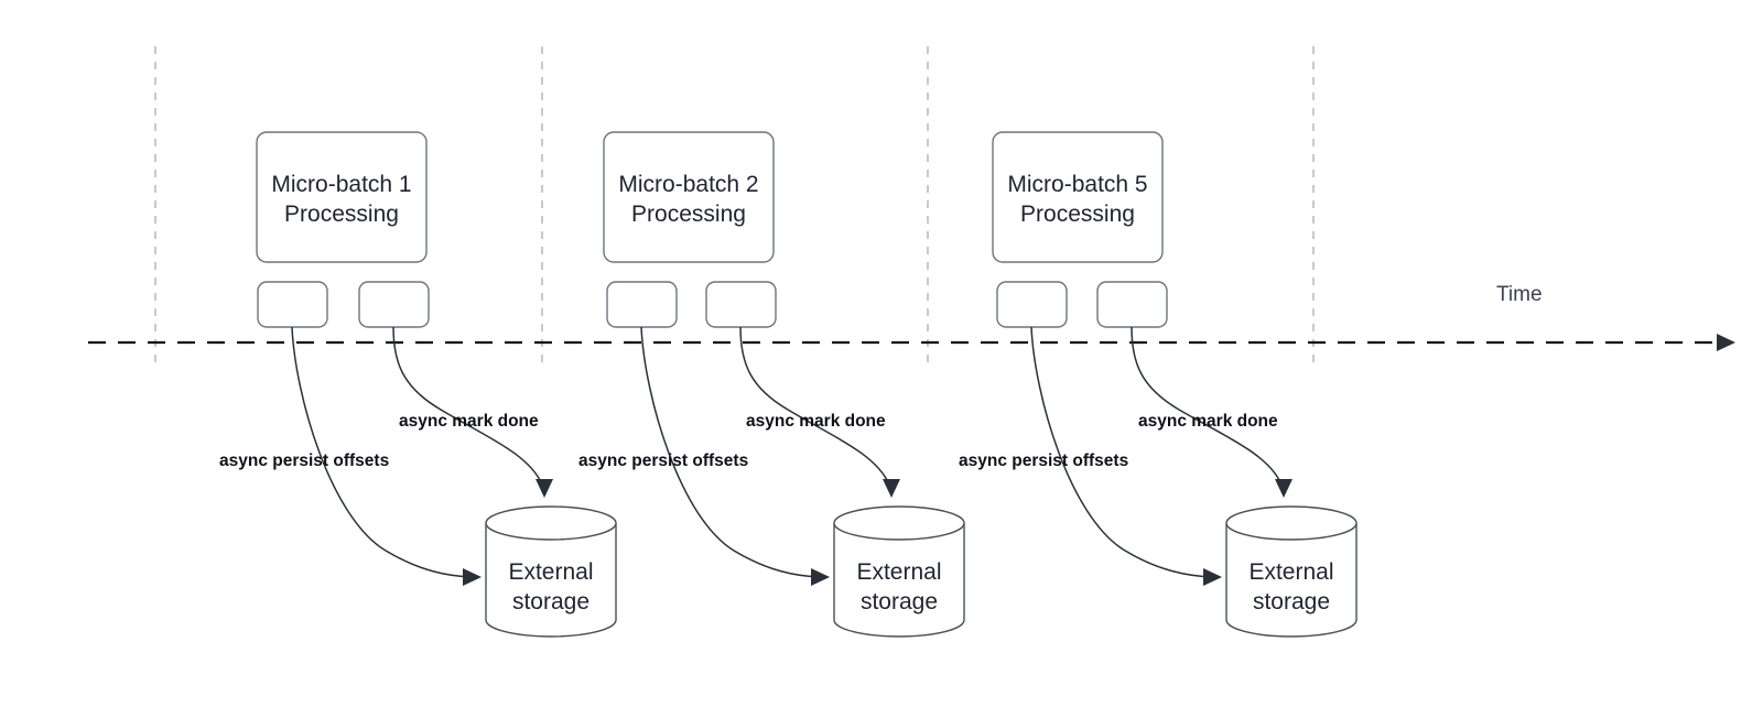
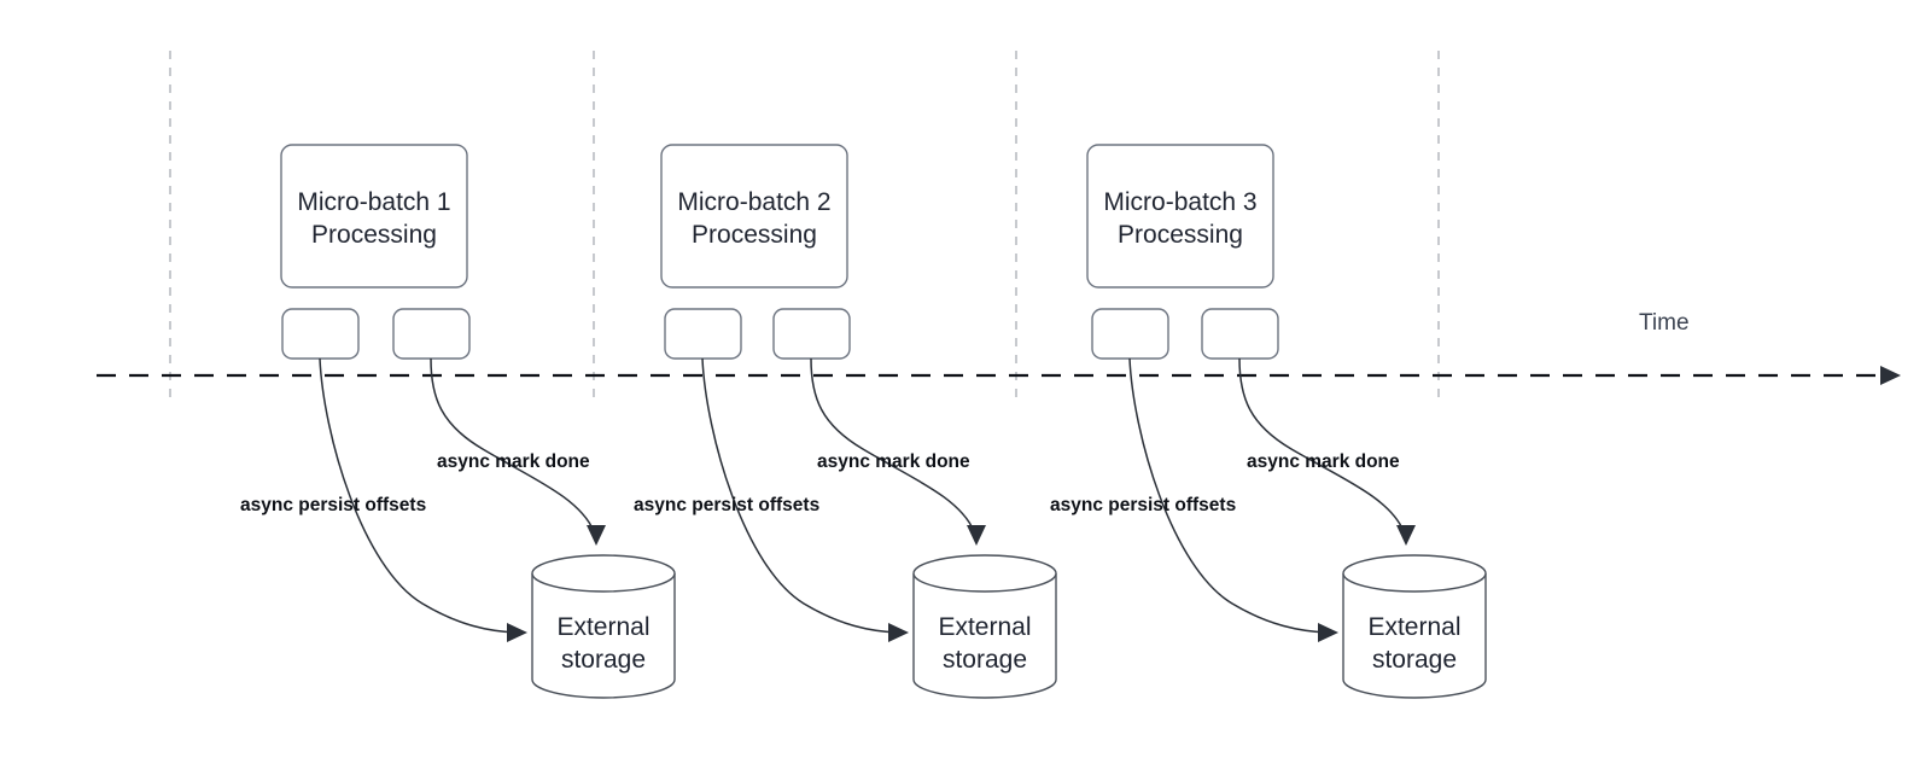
  Time
  Micro-batch 1
  Processing
  async persist offsets
  async mark done
  External
  storage
  Micro-batch 2
  Processing
  async persist offsets
  async mark done
  External
  storage
- Micro-batch 5
+ Micro-batch 3
  Processing
  async persist offsets
  async mark done
  External
  storage
